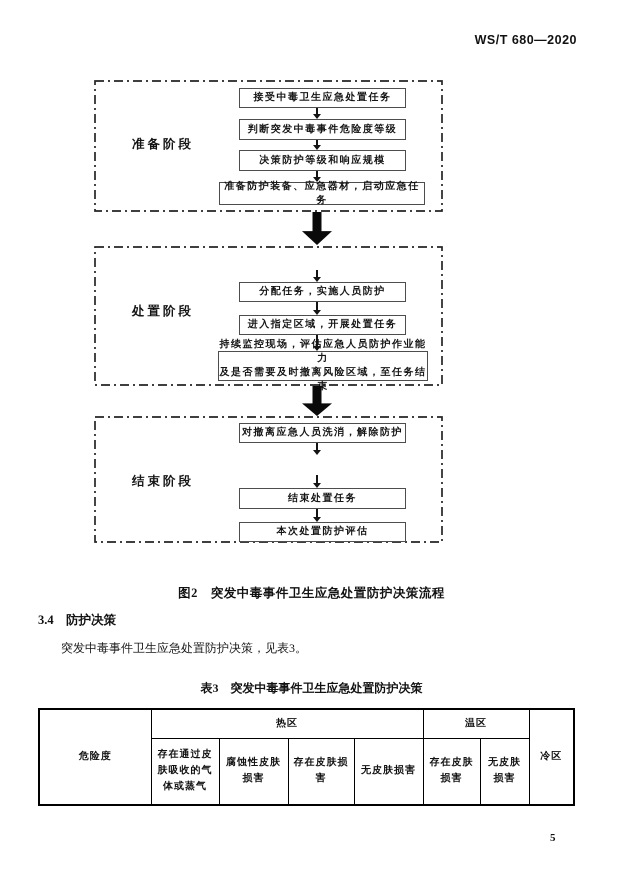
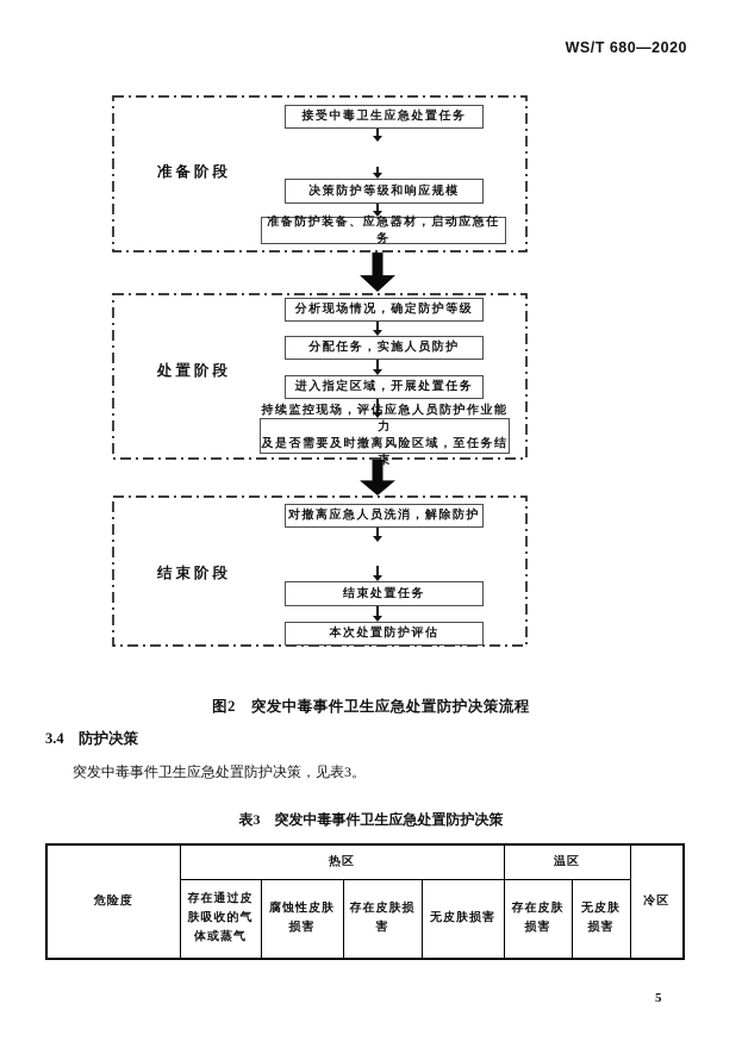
  WS/T 680—2020
  准备阶段
  接受中毒卫生应急处置任务
- 判断突发中毒事件危险度等级
  决策防护等级和响应规模
  准备防护装备、应急器材，启动应急任务
  处置阶段
+ 分析现场情况，确定防护等级
  分配任务，实施人员防护
  进入指定区域，开展处置任务
  持续监控现场，评估应急人员防护作业能力
  及是否需要及时撤离风险区域，至任务结束
  结束阶段
  对撤离应急人员洗消，解除防护
  结束处置任务
  本次处置防护评估
  图2 突发中毒事件卫生应急处置防护决策流程
  3.4 防护决策
  突发中毒事件卫生应急处置防护决策，见表3。
  表3 突发中毒事件卫生应急处置防护决策
  危险度	热区	温区	冷区
  存在通过皮肤吸收的气体或蒸气	腐蚀性皮肤损害	存在皮肤损害	无皮肤损害	存在皮肤损害	无皮肤损害
  5
